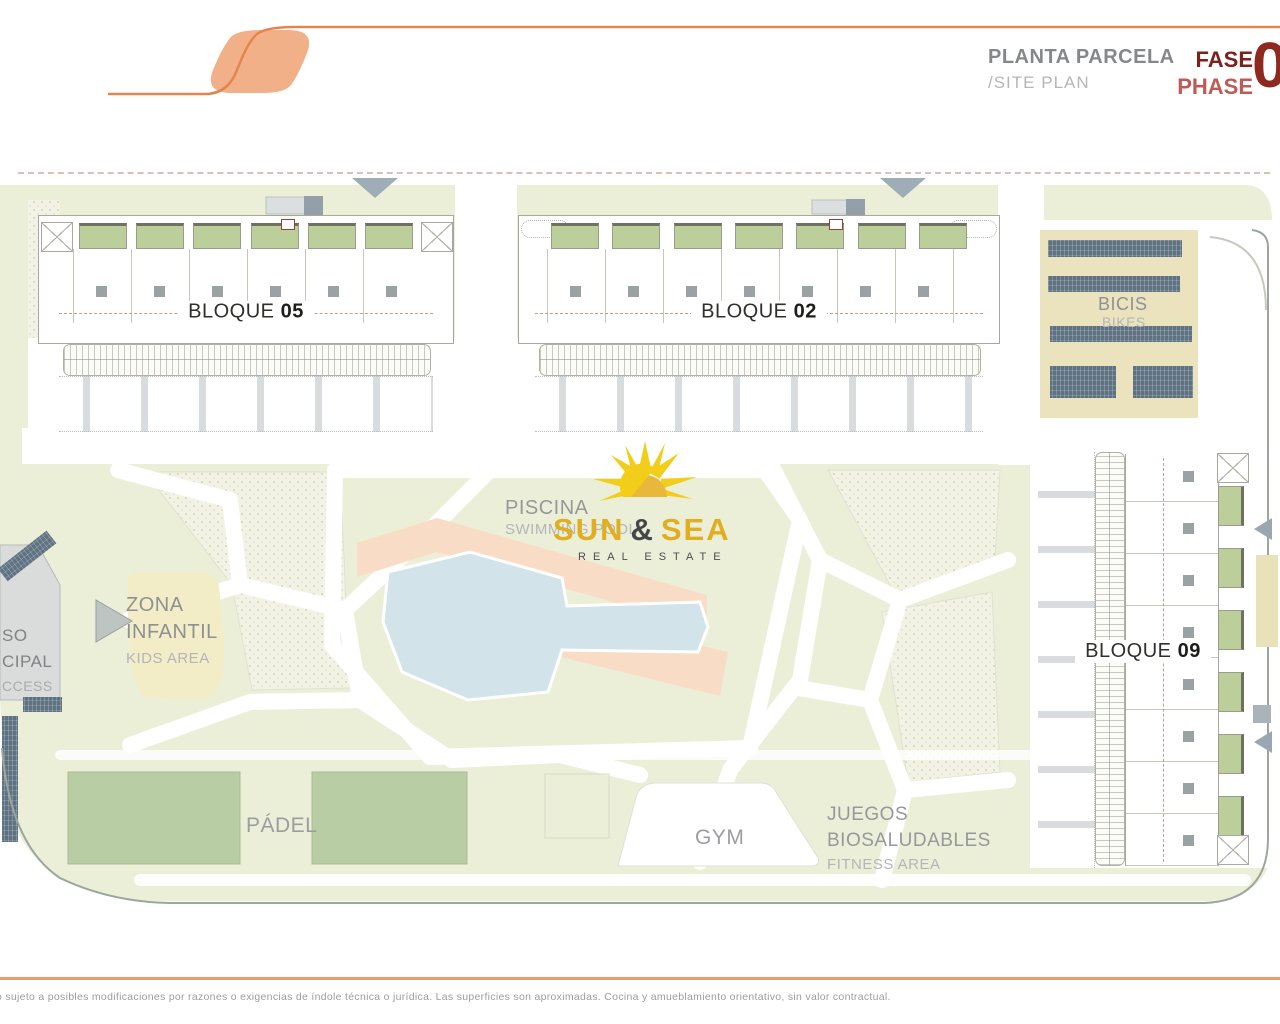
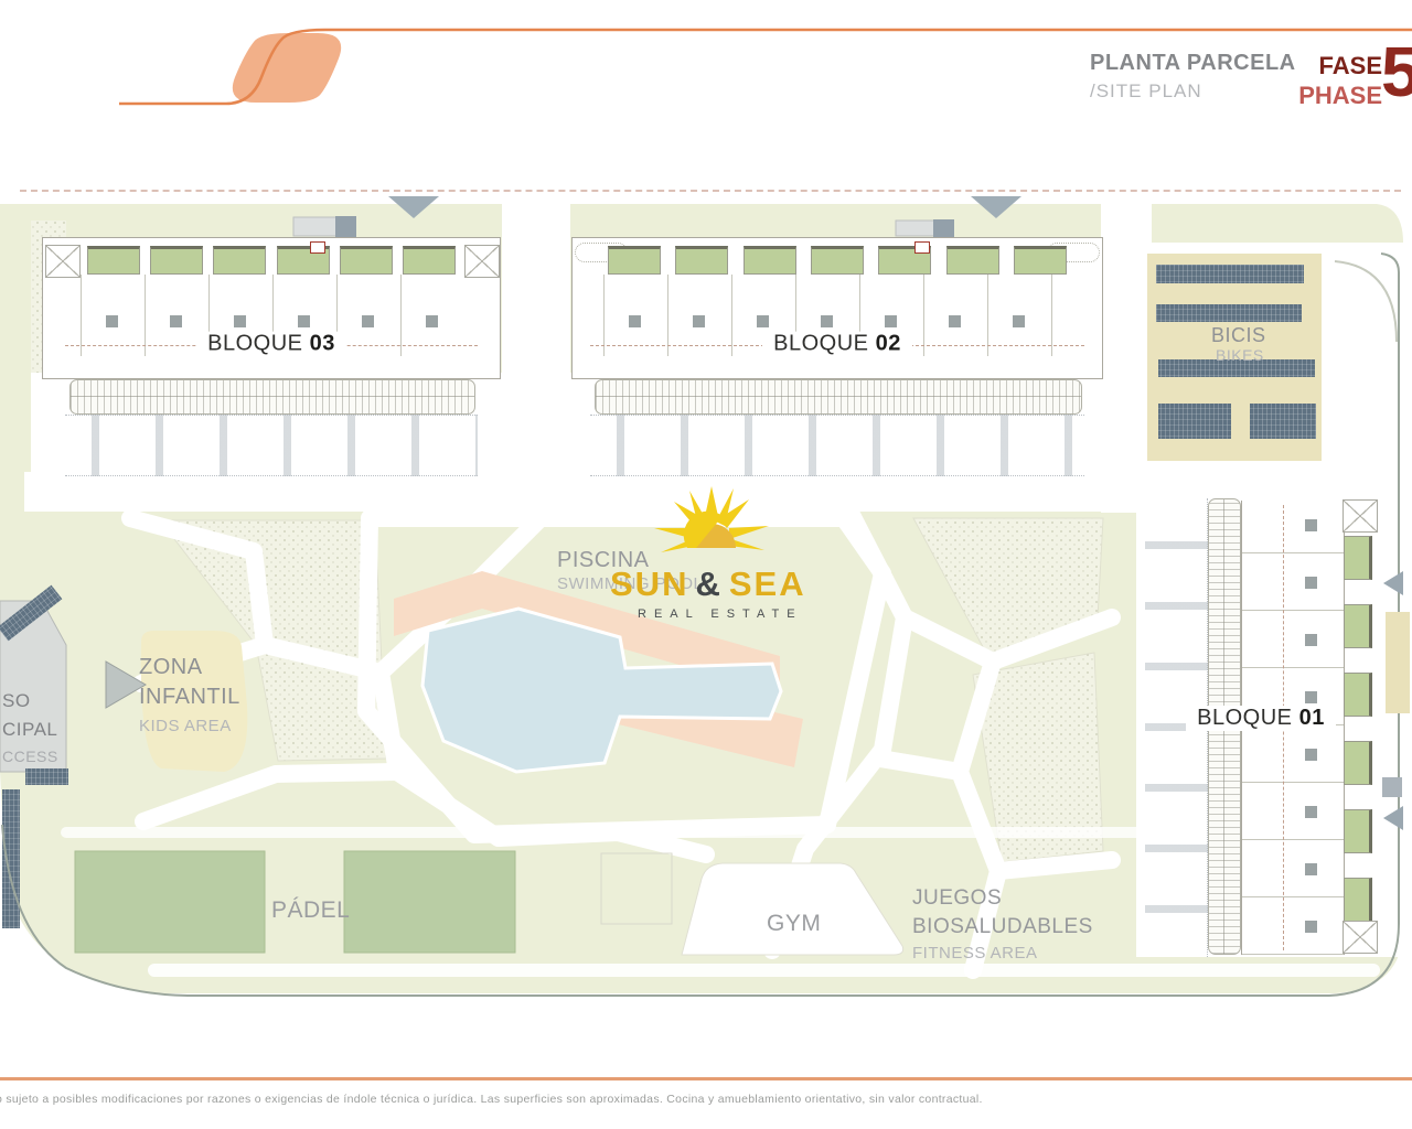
  PLANTA PARCELA
  /SITE PLAN
  FASE
  PHASE
- 0
+ 5
- BLOQUE 05
+ BLOQUE 03
  BLOQUE 02
- BLOQUE 09
+ BLOQUE 01
  PISCINA
  SWIMMING POOL
  ZONA
  INFANTIL
  KIDS AREA
  PÁDEL
  GYM
  JUEGOS
  BIOSALUDABLES
  FITNESS AREA
  BICIS
  BIKES
  SO
  CIPAL
  CCESS
  SUN & SEA
  REAL ESTATE
  sujeto a posibles modificaciones por razones o exigencias de índole técnica o jurídica. Las superficies son aproximadas. Cocina y amueblamiento orientativo, sin valor contractual.
